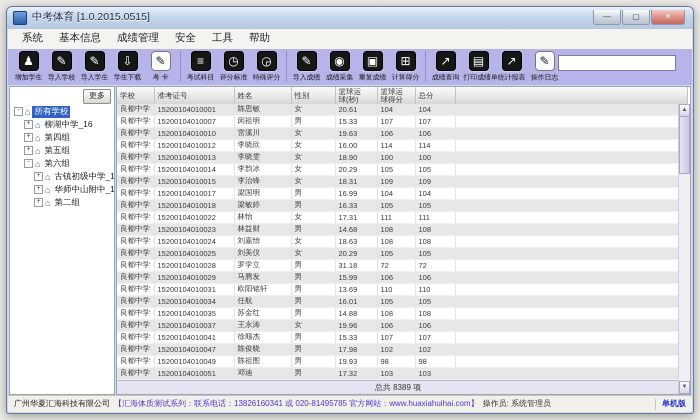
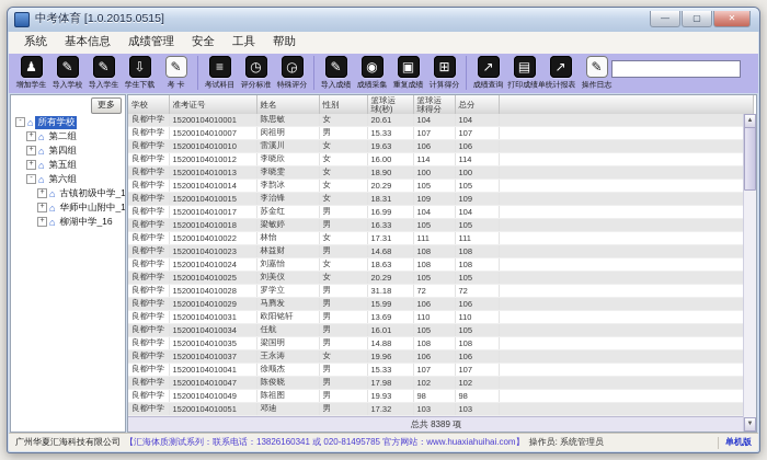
  中考体育 [1.0.2015.0515]
  —
  ▢
  ✕
  系统
  基本信息
  成绩管理
  安全
  工具
  帮助
  ♟
  增加学生
  ✎
  导入学校
  ✎
  导入学生
  ⇩
  学生下载
  ✎
  考 卡
  ≡
  考试科目
  ◷
  评分标准
  ◶
  特殊评分
  ✎
  导入成绩
  ◉
  成绩采集
  ▣
  重复成绩
  ⊞
  计算得分
  ↗
  成绩查询
  ▤
  打印成绩单
  ↗
  统计报表
  ✎
  操作日志
  更多
  ⌂
  所有学校
  ⌂
- 柳湖中学_16
+ 第二组
  ⌂
  第四组
  ⌂
  第五组
  ⌂
  第六组
  ⌂
  古镇初级中学_1
  ⌂
  华师中山附中_1
  ⌂
- 第二组
+ 柳湖中学_16
  学校	准考证号	姓名	性别	篮球运 球(秒)	篮球运 球得分	总分
  良都中学	15200104010001	陈思敏	女	20.61	104	104
  良都中学	15200104010007	闵祖明	男	15.33	107	107
  良都中学	15200104010010	雷溪川	女	19.63	106	106
  良都中学	15200104010012	李晓欣	女	16.00	114	114
  良都中学	15200104010013	李晓雯	女	18.90	100	100
  良都中学	15200104010014	李韵冰	女	20.29	105	105
  良都中学	15200104010015	李治锋	女	18.31	109	109
- 良都中学	15200104010017	梁国明	男	16.99	104	104
+ 良都中学	15200104010017	苏金红	男	16.99	104	104
  良都中学	15200104010018	梁敏婷	男	16.33	105	105
  良都中学	15200104010022	林怡	女	17.31	111	111
  良都中学	15200104010023	林益财	男	14.68	108	108
  良都中学	15200104010024	刘嘉怡	女	18.63	108	108
  良都中学	15200104010025	刘美仪	女	20.29	105	105
  良都中学	15200104010028	罗学立	男	31.18	72	72
  良都中学	15200104010029	马腾发	男	15.99	106	106
  良都中学	15200104010031	欧阳铭轩	男	13.69	110	110
  良都中学	15200104010034	任航	男	16.01	105	105
- 良都中学	15200104010035	苏金红	男	14.88	108	108
+ 良都中学	15200104010035	梁国明	男	14.88	108	108
  良都中学	15200104010037	王永涛	女	19.96	106	106
  良都中学	15200104010041	徐顺杰	男	15.33	107	107
  良都中学	15200104010047	陈俊晓	男	17.98	102	102
  良都中学	15200104010049	陈祖图	男	19.93	98	98
  良都中学	15200104010051	邓迪	男	17.32	103	103
  总共 8389 项
  广州华夏汇海科技有限公司
  【汇海体质测试系列：联系电话：13826160341 或 020-81495785 官方网站：www.huaxiahuihai.com】
  操作员: 系统管理员
  单机版
